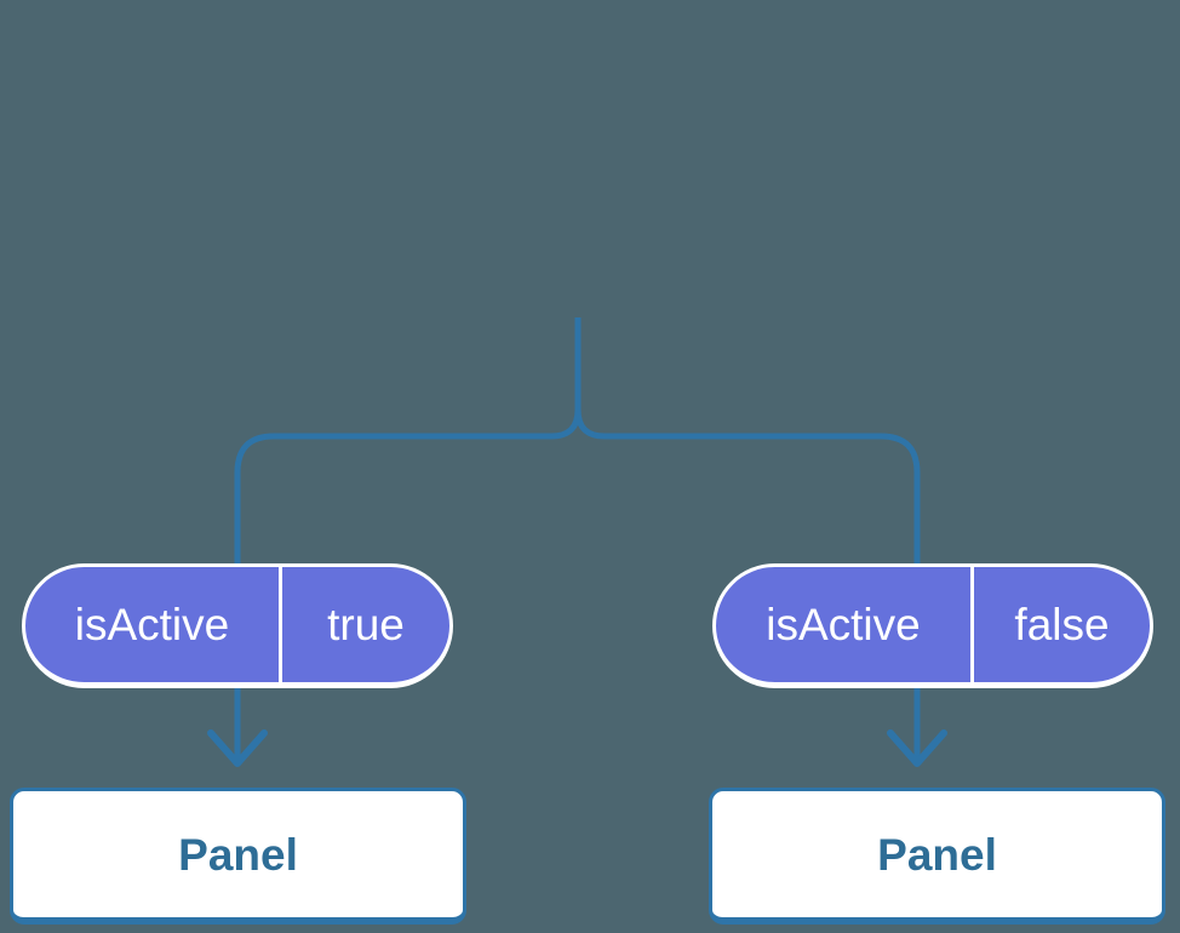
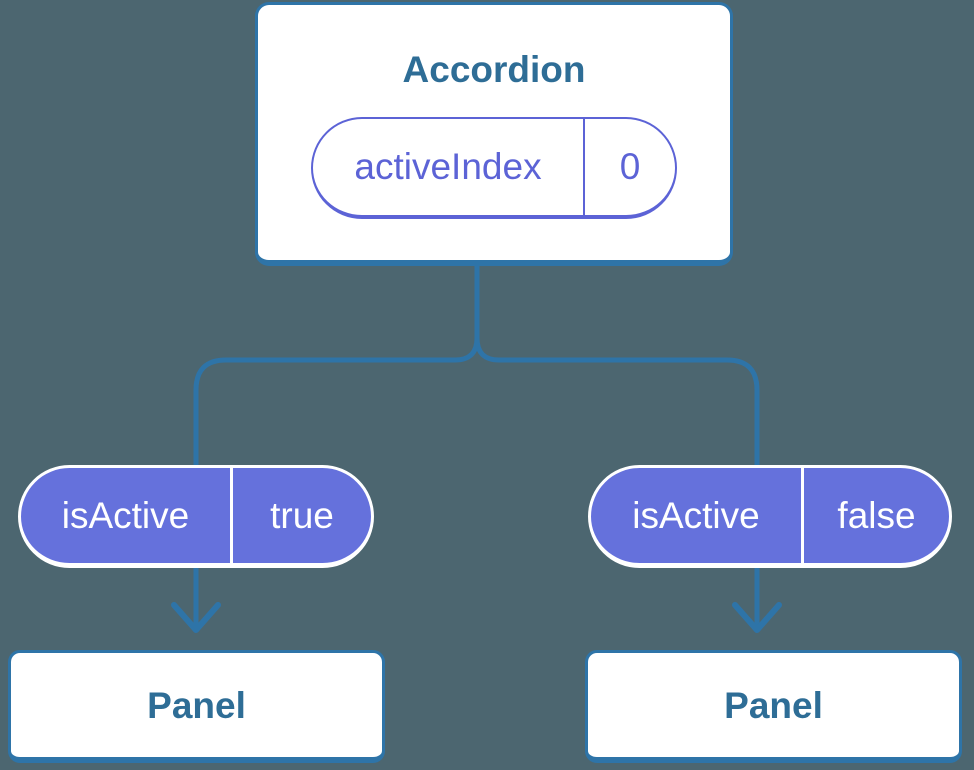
+ Accordion
+ activeIndex
+ 0
  isActive
  true
  isActive
  false
  Panel
  Panel
